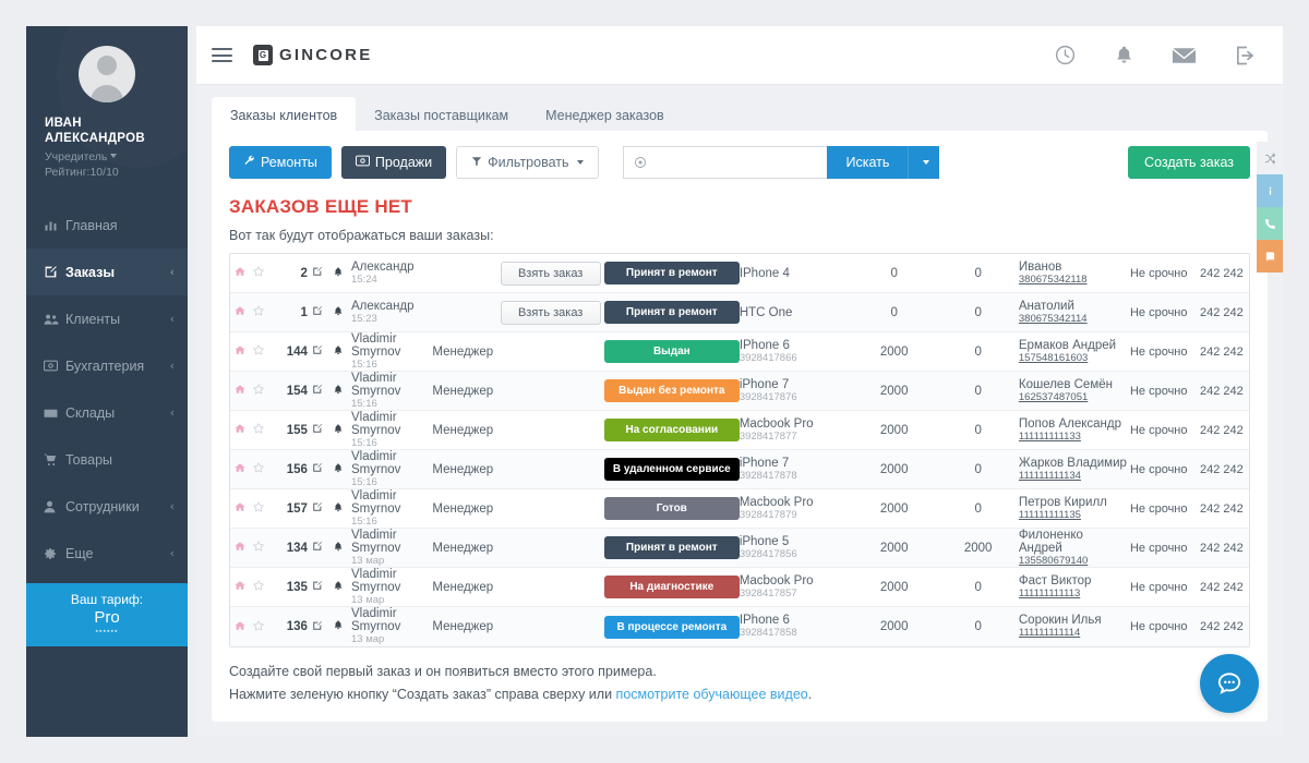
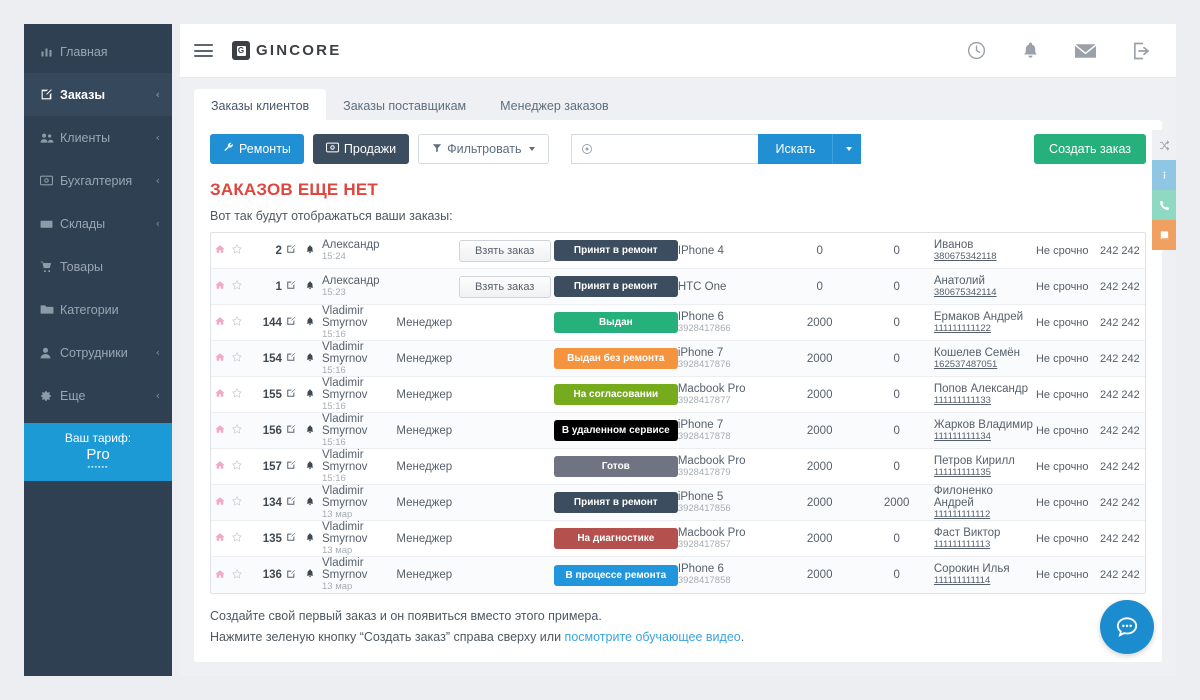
- ИВАН
- АЛЕКСАНДРОВ
- Учредитель
- Рейтинг:10/10
  Главная
  Заказы
  ‹
  Клиенты
  ‹
  Бухгалтерия
  ‹
  Склады
  ‹
  Товары
+ Категории
  Сотрудники
  ‹
  Еще
  ‹
  Ваш тариф:
  Pro
  G
  GINCORE
  Заказы клиентов
  Заказы поставщикам
  Менеджер заказов
  Ремонты
  Продажи
  Фильтровать
  Искать
  Создать заказ
  ЗАКАЗОВ ЕЩЕ НЕТ
  Вот так будут отображаться ваши заказы:
  2
  Александр
  15:24
  Взять заказ
  Принят в ремонт
  IPhone 4
  0
  0
  Иванов
  380675342118
  Не срочно
  242 242
  1
  Александр
  15:23
  Взять заказ
  Принят в ремонт
  HTC One
  0
  0
  Анатолий
  380675342114
  Не срочно
  242 242
  144
  Vladimir Smyrnov
  15:16
  Менеджер
  Выдан
  IPhone 6
  3928417866
  2000
  0
  Ермаков Андрей
- 157548161603
+ 111111111122
  Не срочно
  242 242
  154
  Vladimir Smyrnov
  15:16
  Менеджер
  Выдан без ремонта
  iPhone 7
  3928417876
  2000
  0
  Кошелев Семён
  162537487051
  Не срочно
  242 242
  155
  Vladimir Smyrnov
  15:16
  Менеджер
  На согласовании
  Macbook Pro
  3928417877
  2000
  0
  Попов Александр
  111111111133
  Не срочно
  242 242
  156
  Vladimir Smyrnov
  15:16
  Менеджер
  В удаленном сервисе
  iPhone 7
  3928417878
  2000
  0
  Жарков Владимир
  111111111134
  Не срочно
  242 242
  157
  Vladimir Smyrnov
  15:16
  Менеджер
  Готов
  Macbook Pro
  3928417879
  2000
  0
  Петров Кирилл
  111111111135
  Не срочно
  242 242
  134
  Vladimir Smyrnov
  13 мар
  Менеджер
  Принят в ремонт
  iPhone 5
  3928417856
  2000
  2000
  Филоненко Андрей
- 135580679140
+ 111111111112
  Не срочно
  242 242
  135
  Vladimir Smyrnov
  13 мар
  Менеджер
  На диагностике
  Macbook Pro
  3928417857
  2000
  0
  Фаст Виктор
  111111111113
  Не срочно
  242 242
  136
  Vladimir Smyrnov
  13 мар
  Менеджер
  В процессе ремонта
  IPhone 6
  3928417858
  2000
  0
  Сорокин Илья
  111111111114
  Не срочно
  242 242
  Создайте свой первый заказ и он появиться вместо этого примера.
  Нажмите зеленую кнопку “Создать заказ” справа сверху или посмотрите обучающее видео.
